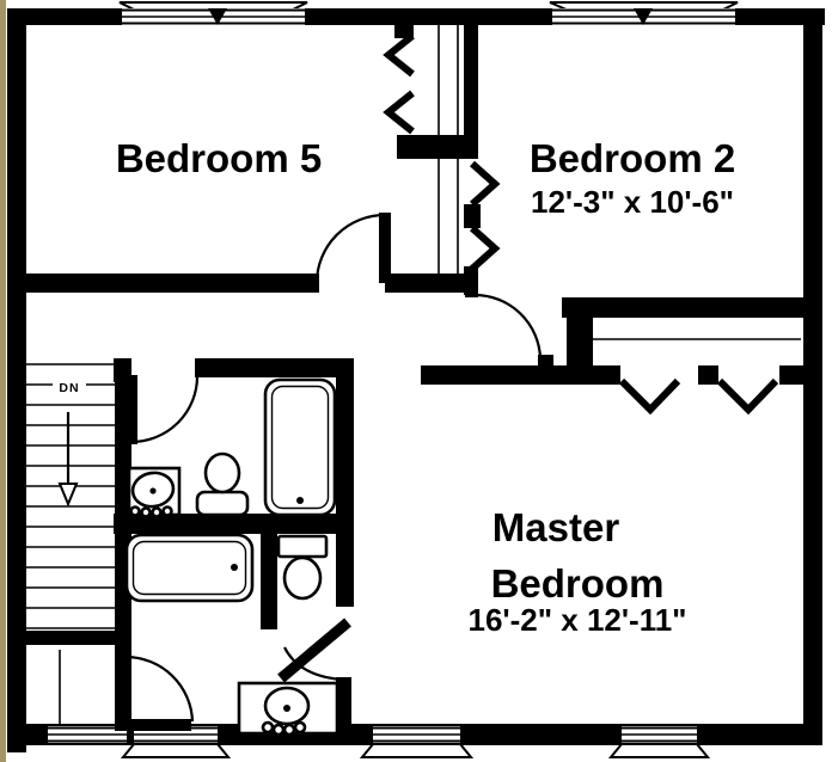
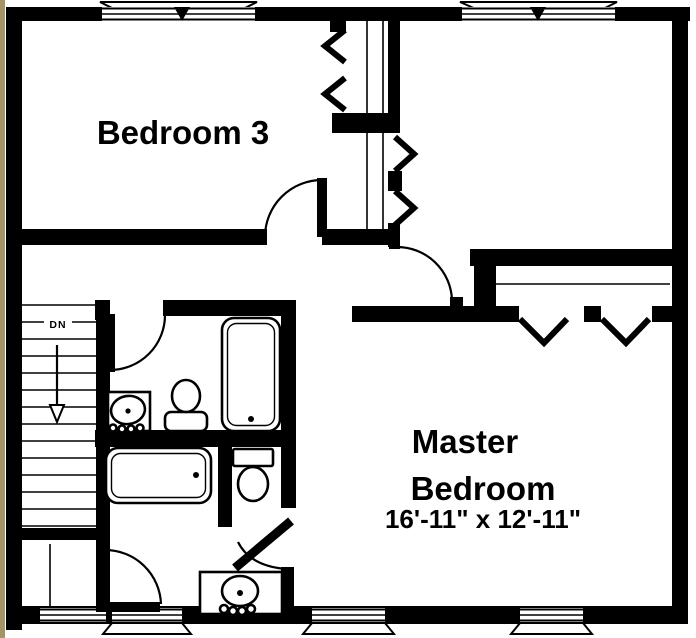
  DN
- Bedroom 5
+ Bedroom 3
- Bedroom 2
- 12'-3" x 10'-6"
  Master
  Bedroom
- 16'-2" x 12'-11"
+ 16'-11" x 12'-11"
